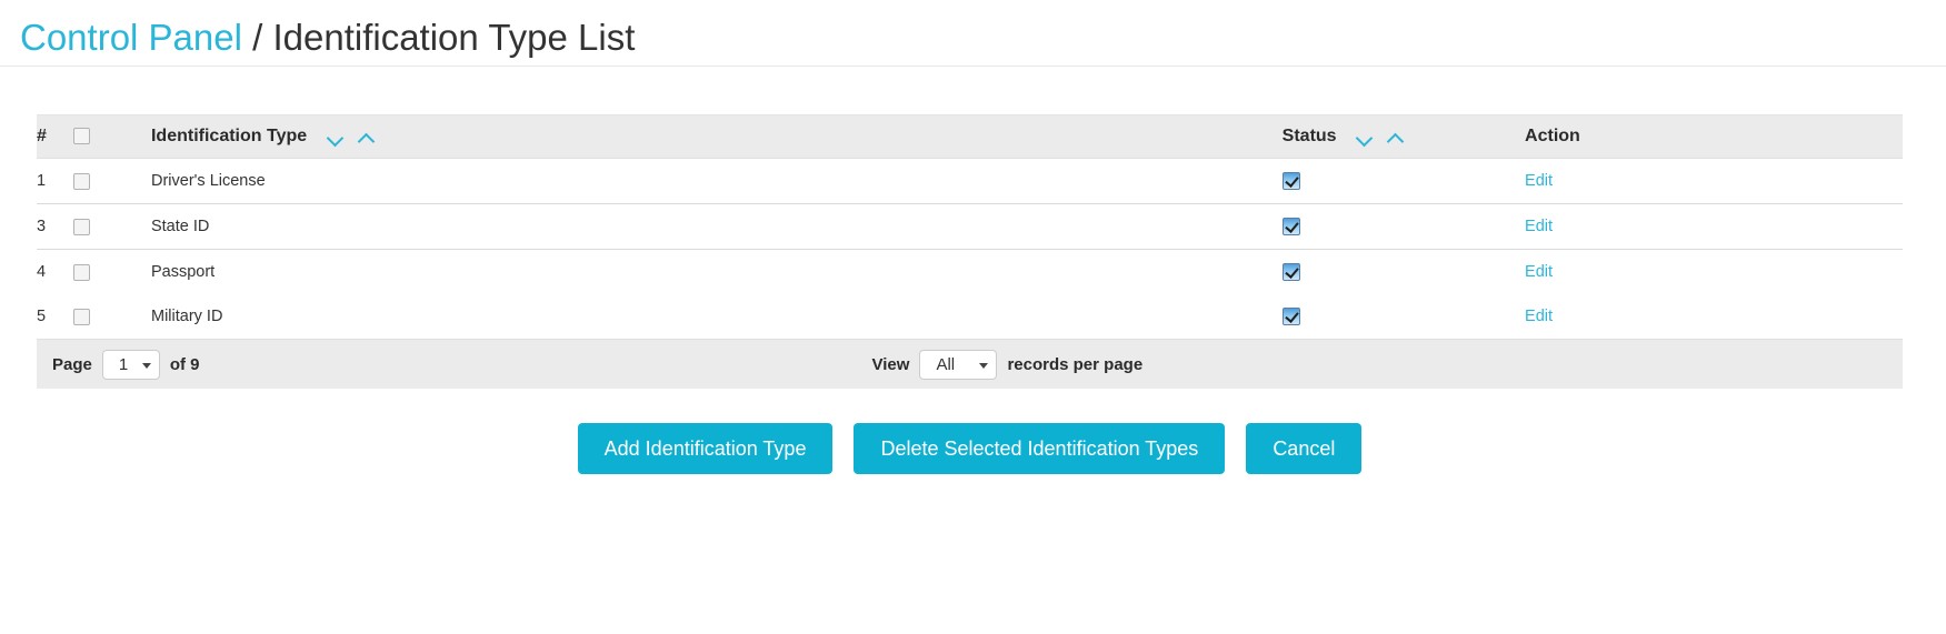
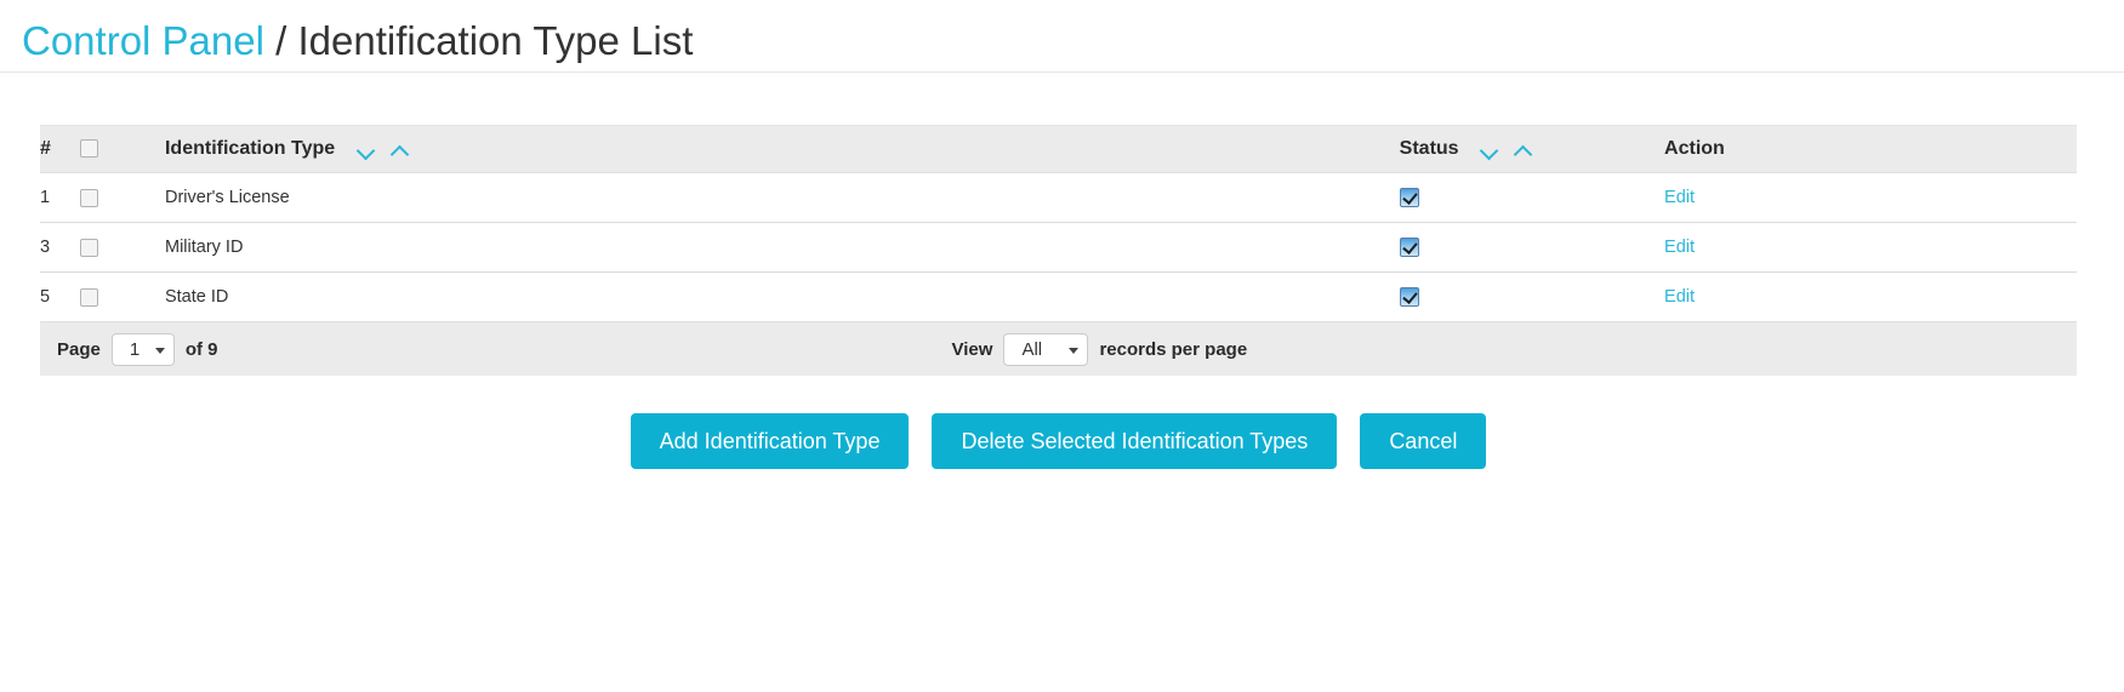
  Control Panel / Identification Type List
  #		Identification Type	Status	Action
  1		Driver's License		Edit
- 3		State ID		Edit
+ 3		Military ID		Edit
- 4		Passport		Edit
- 5		Military ID		Edit
+ 5		State ID		Edit
  Page
  1
  of 9
  View
  All
  records per page
  Add Identification Type
  Delete Selected Identification Types
  Cancel
